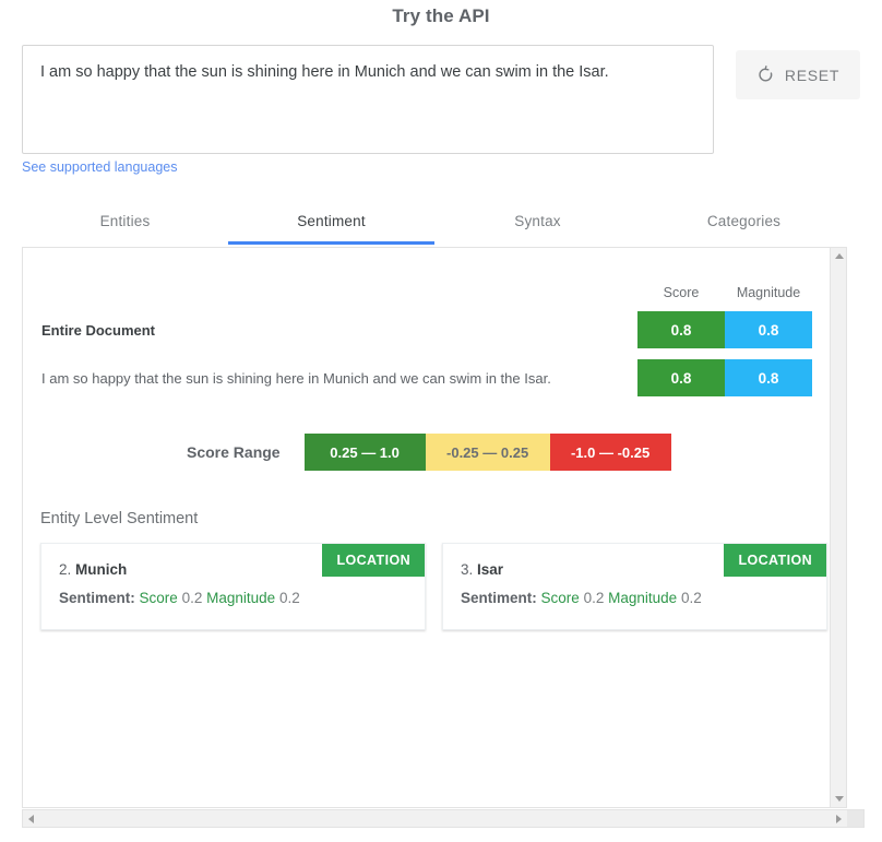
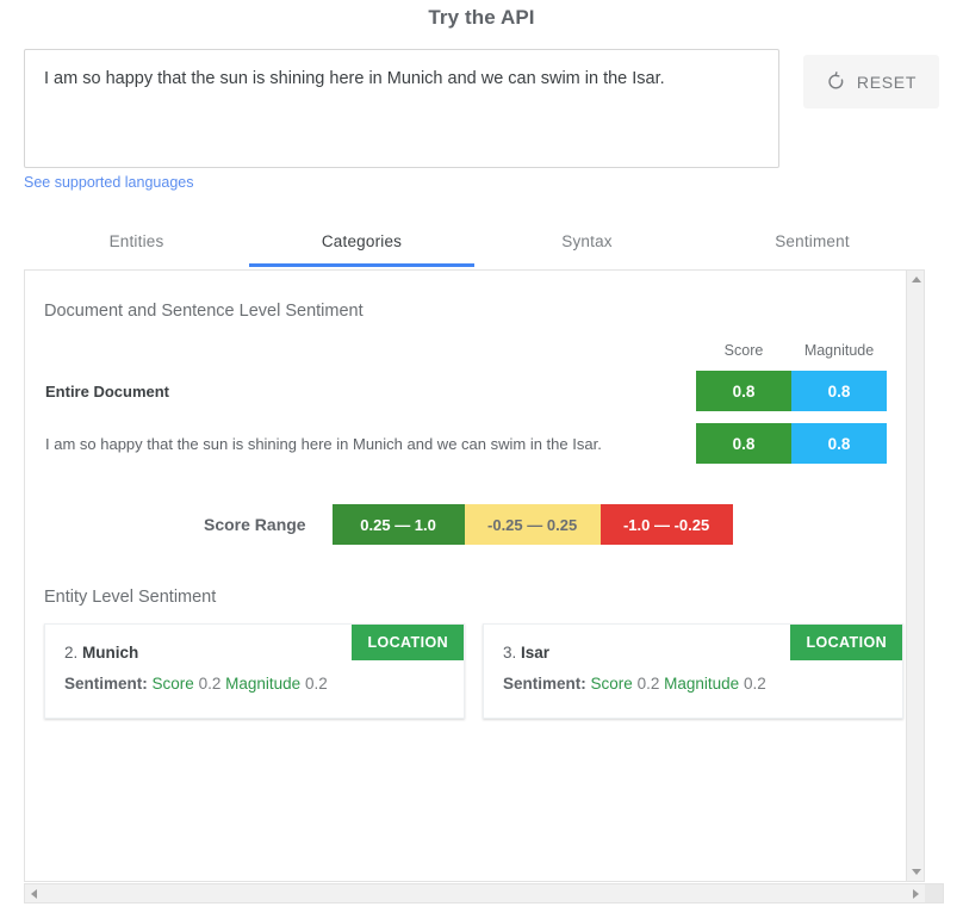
  Try the API
  I am so happy that the sun is shining here in Munich and we can swim in the Isar.
  RESET
  See supported languages
  Entities
- Sentiment
+ Categories
  Syntax
- Categories
+ Sentiment
+ Document and Sentence Level Sentiment
  Score
  Magnitude
  Entire Document
  0.8
  0.8
  I am so happy that the sun is shining here in Munich and we can swim in the Isar.
  0.8
  0.8
  Score Range
  0.25 — 1.0
  -0.25 — 0.25
  -1.0 — -0.25
  Entity Level Sentiment
  LOCATION
  2. Munich
  Sentiment: Score 0.2 Magnitude 0.2
  LOCATION
  3. Isar
  Sentiment: Score 0.2 Magnitude 0.2
